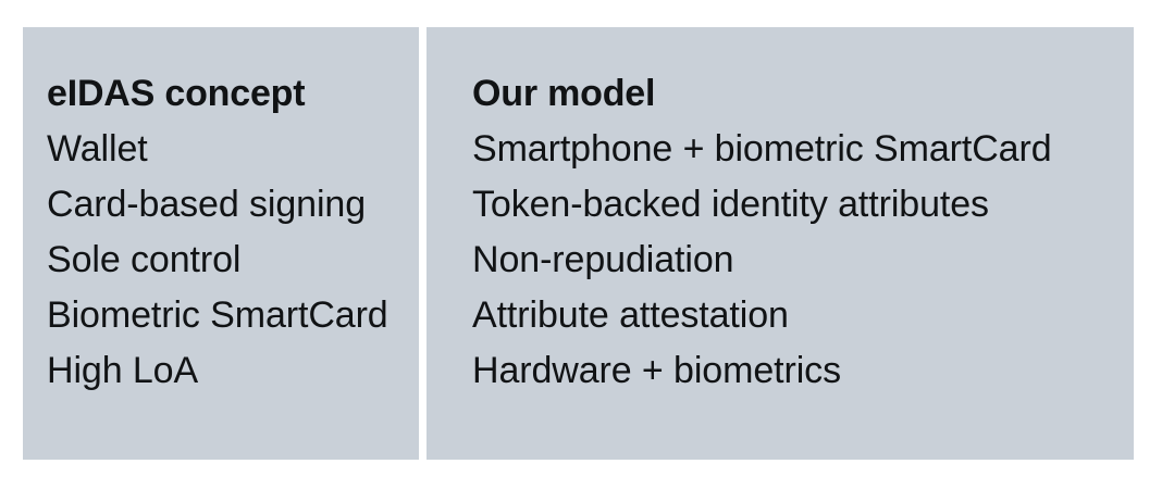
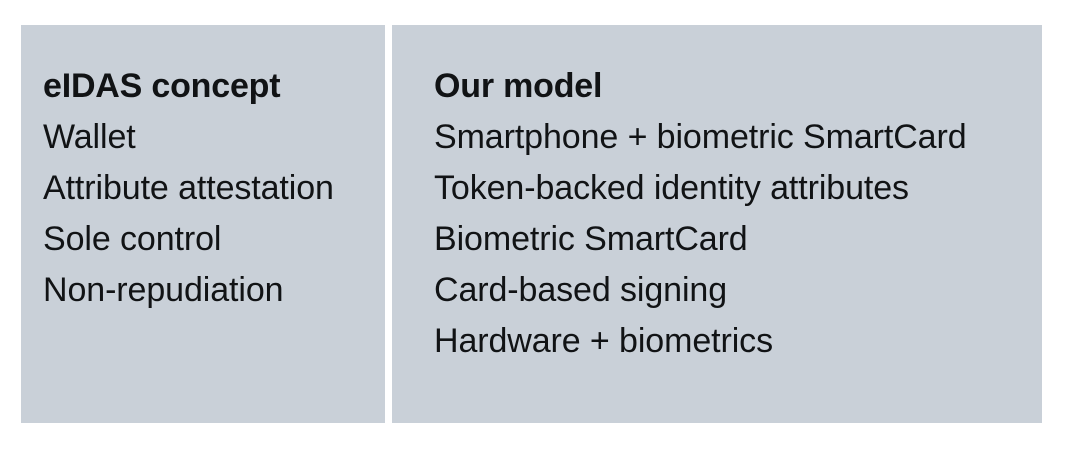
  eIDAS concept
  Wallet
- Card-based signing
+ Attribute attestation
  Sole control
- Biometric SmartCard
+ Non-repudiation
- High LoA
  Our model
  Smartphone + biometric SmartCard
  Token-backed identity attributes
- Non-repudiation
+ Biometric SmartCard
- Attribute attestation
+ Card-based signing
  Hardware + biometrics
